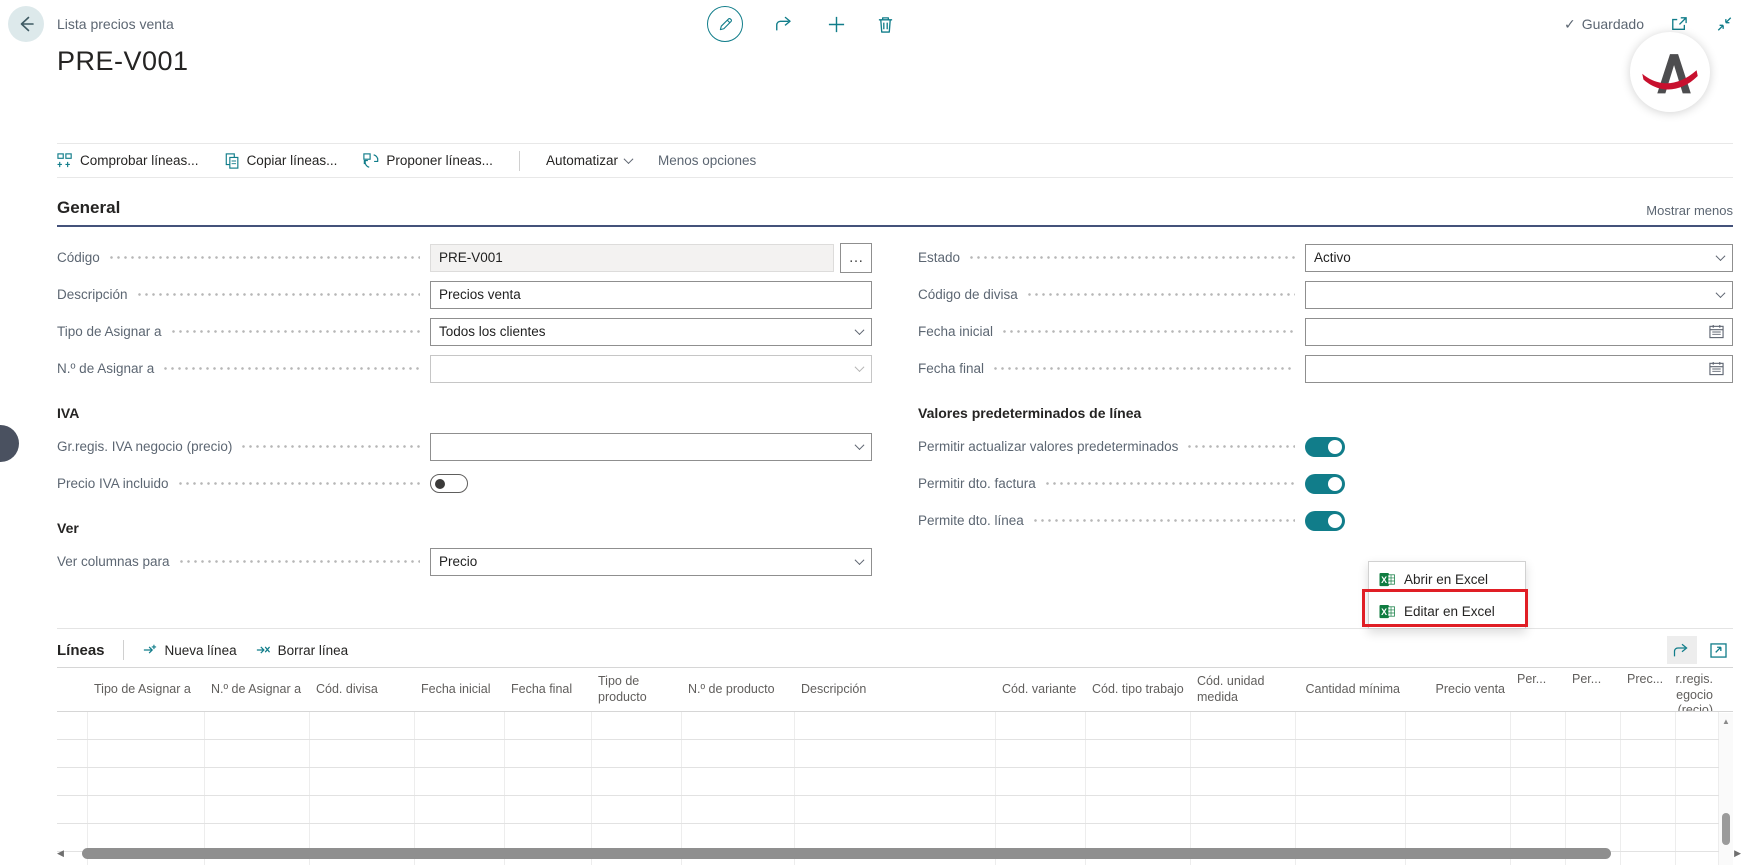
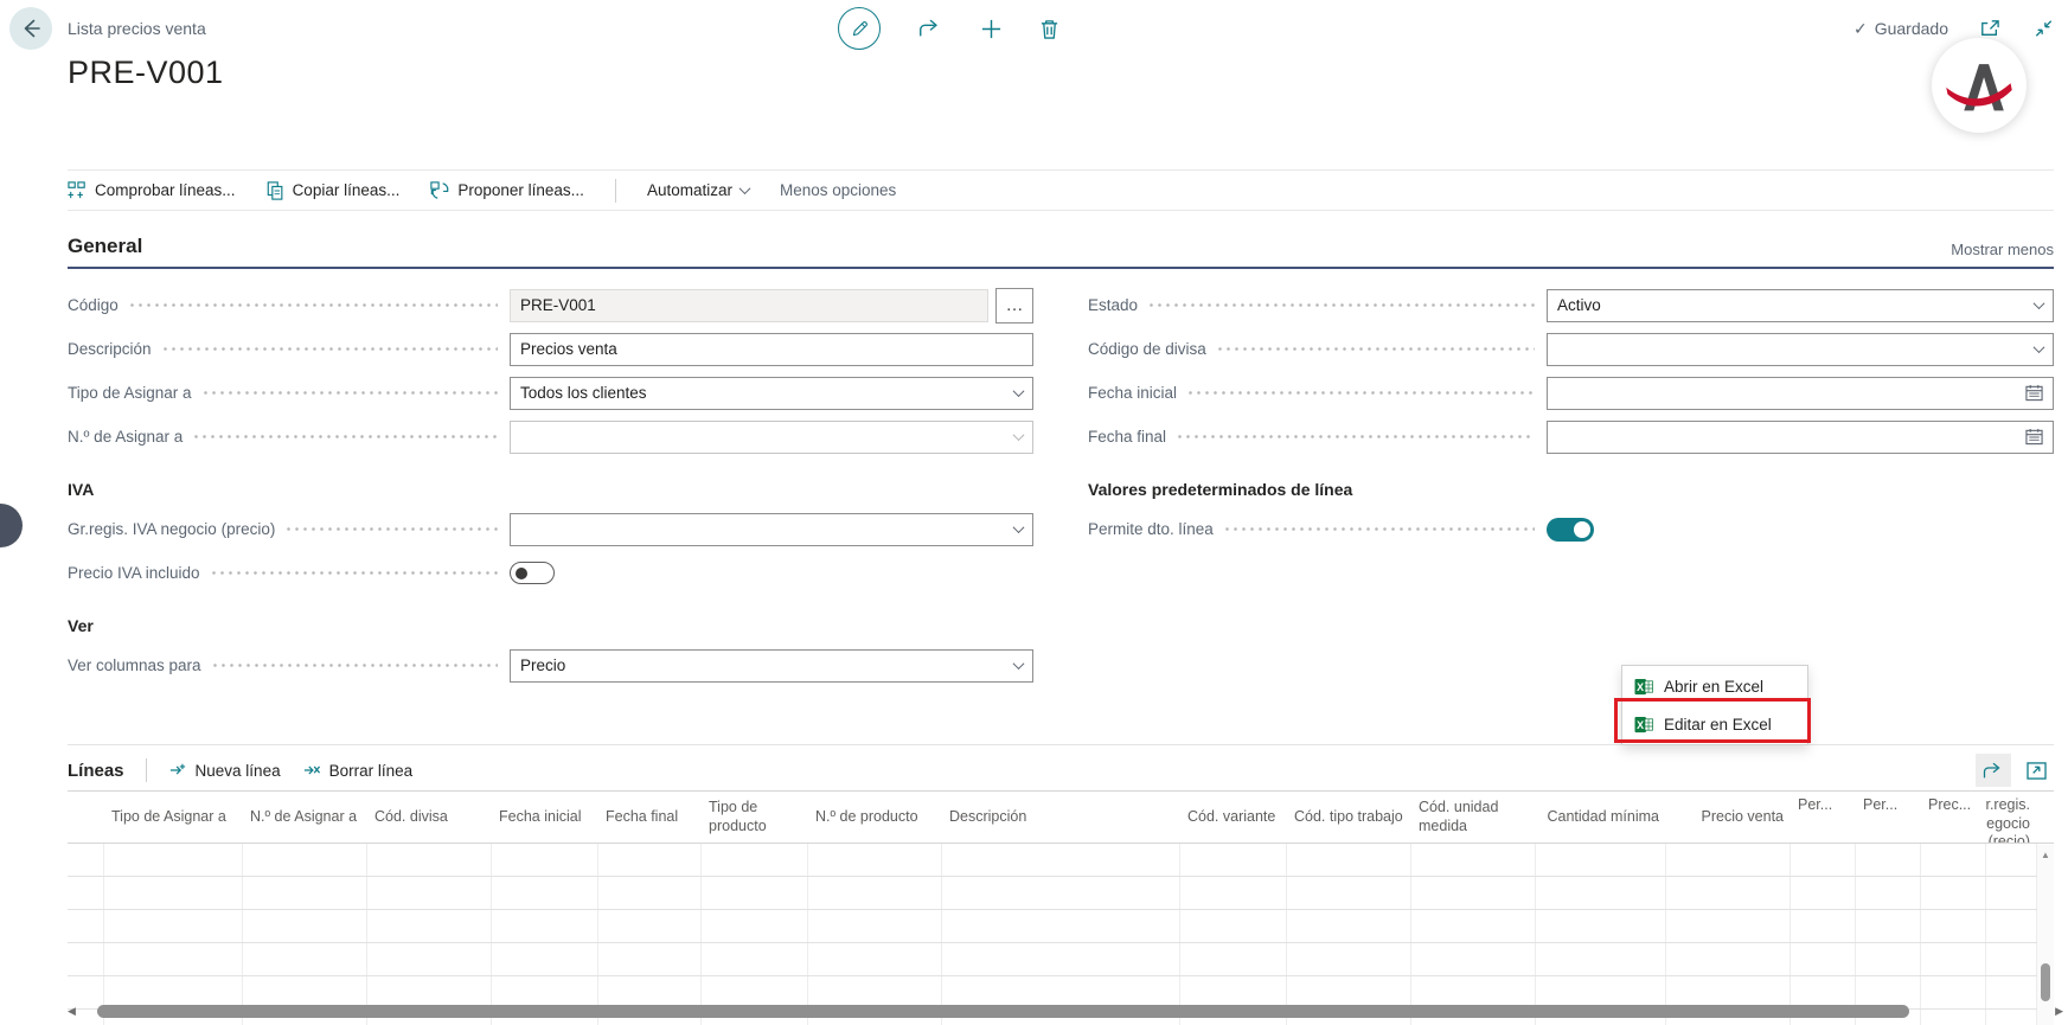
  Lista precios venta
  ✓
  Guardado
  PRE-V001
  Comprobar líneas...
  Copiar líneas...
  Proponer líneas...
  Automatizar
  Menos opciones
  General
  Mostrar menos
  Código
  PRE-V001
  …
  Descripción
  Precios venta
  Tipo de Asignar a
  Todos los clientes
  N.º de Asignar a
  IVA
  Gr.regis. IVA negocio (precio)
  Precio IVA incluido
  Ver
  Ver columnas para
  Precio
  Estado
  Activo
  Código de divisa
  Fecha inicial
  Fecha final
  Valores predeterminados de línea
- Permitir actualizar valores predeterminados
- Permitir dto. factura
  Permite dto. línea
  Líneas
  Nueva línea
  Borrar línea
  Tipo de Asignar a
  N.º de Asignar a
  Cód. divisa
  Fecha inicial
  Fecha final
  Tipo de producto
  N.º de producto
  Descripción
  Cód. variante
  Cód. tipo trabajo
  Cód. unidad medida
  Cantidad mínima
  Precio venta
  Per...
  Per...
  Prec...
  r.regis. egocio (recio)
  ▲
  ◀
  ▶
  X
  Abrir en Excel
  X
  Editar en Excel
